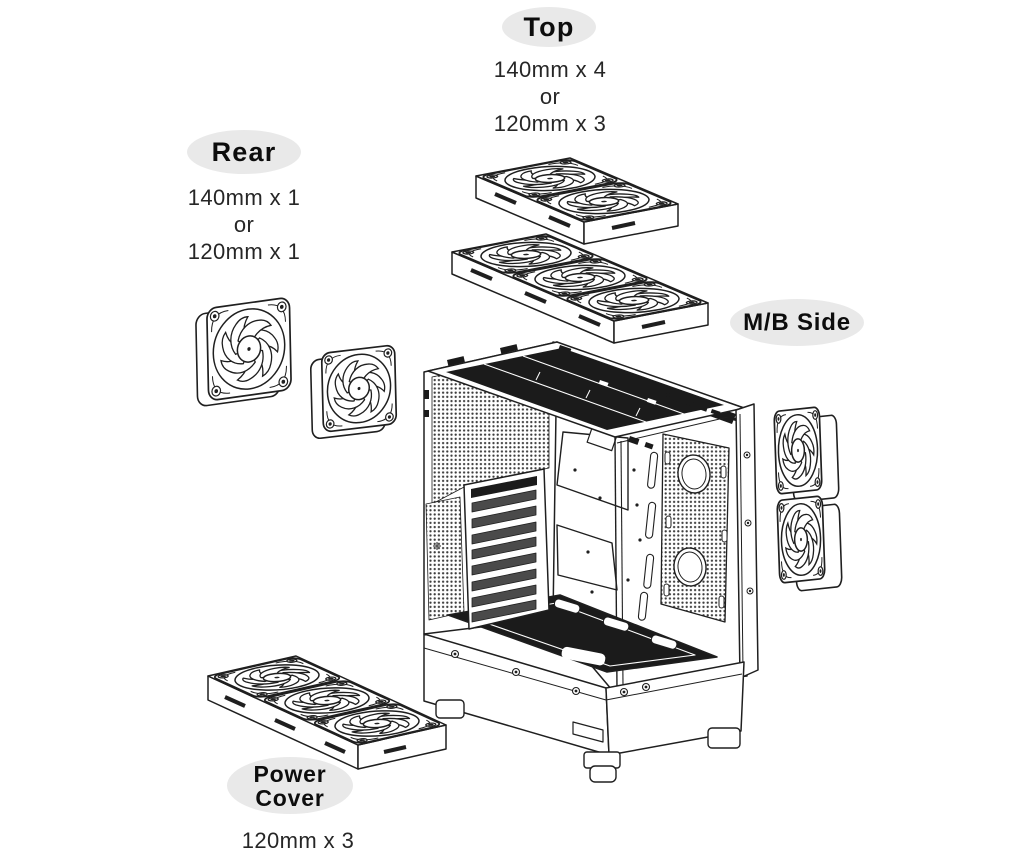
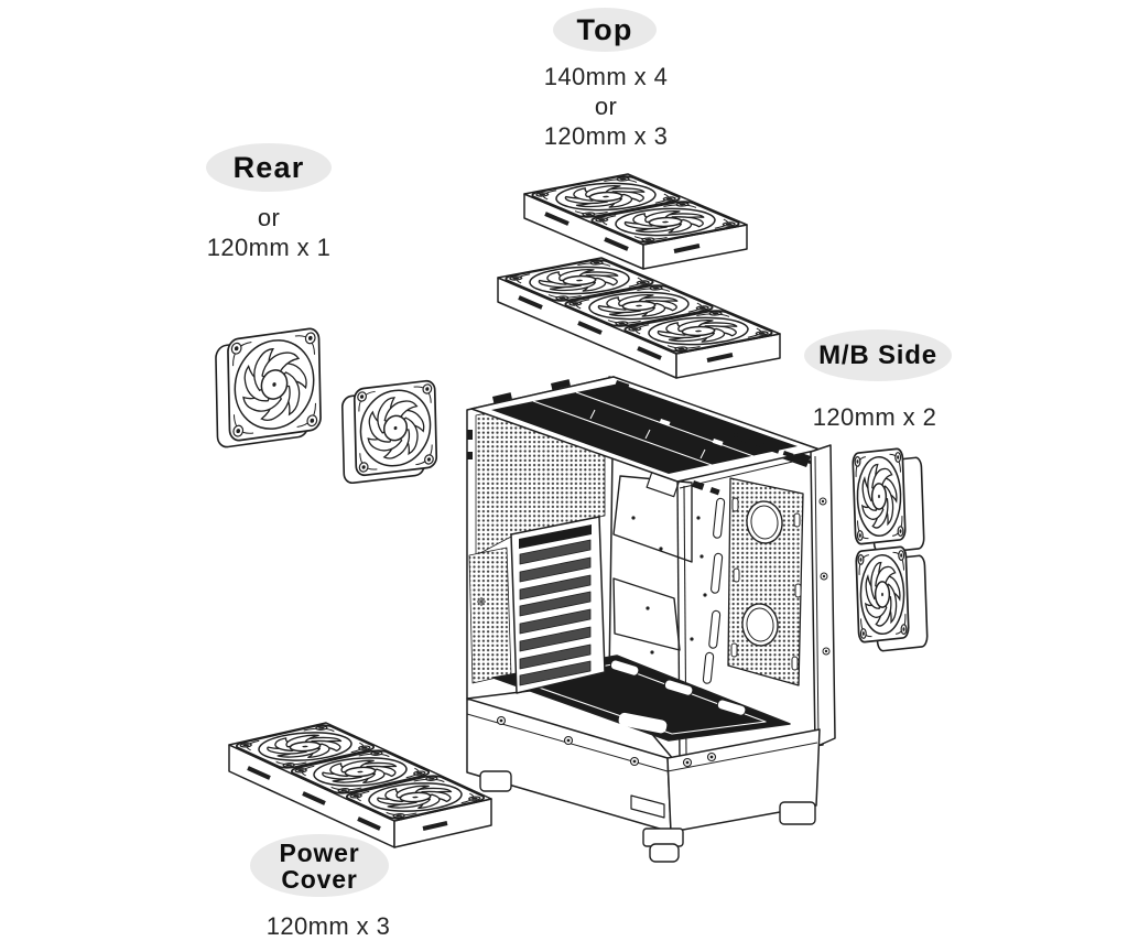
  Top
  140mm x 4
  or
  120mm x 3
  Rear
- 140mm x 1
  or
  120mm x 1
  M/B Side
+ 120mm x 2
  Power
  Cover
  120mm x 3
